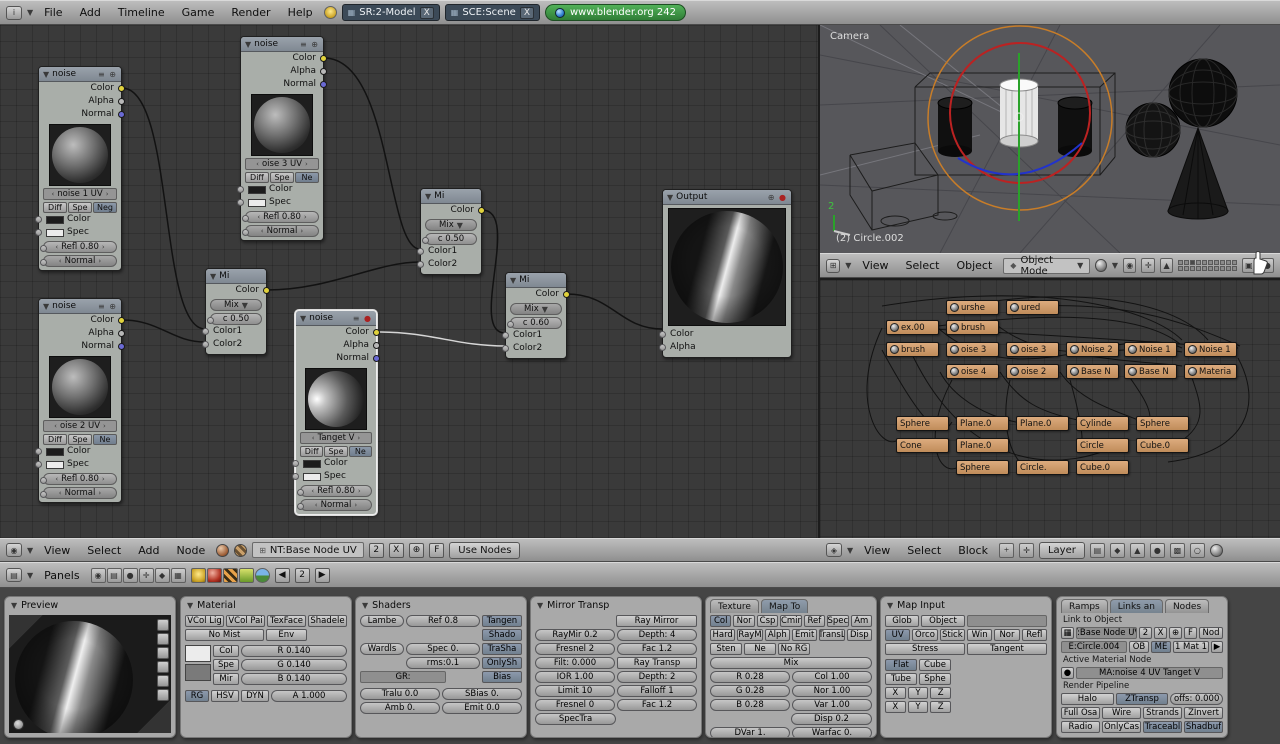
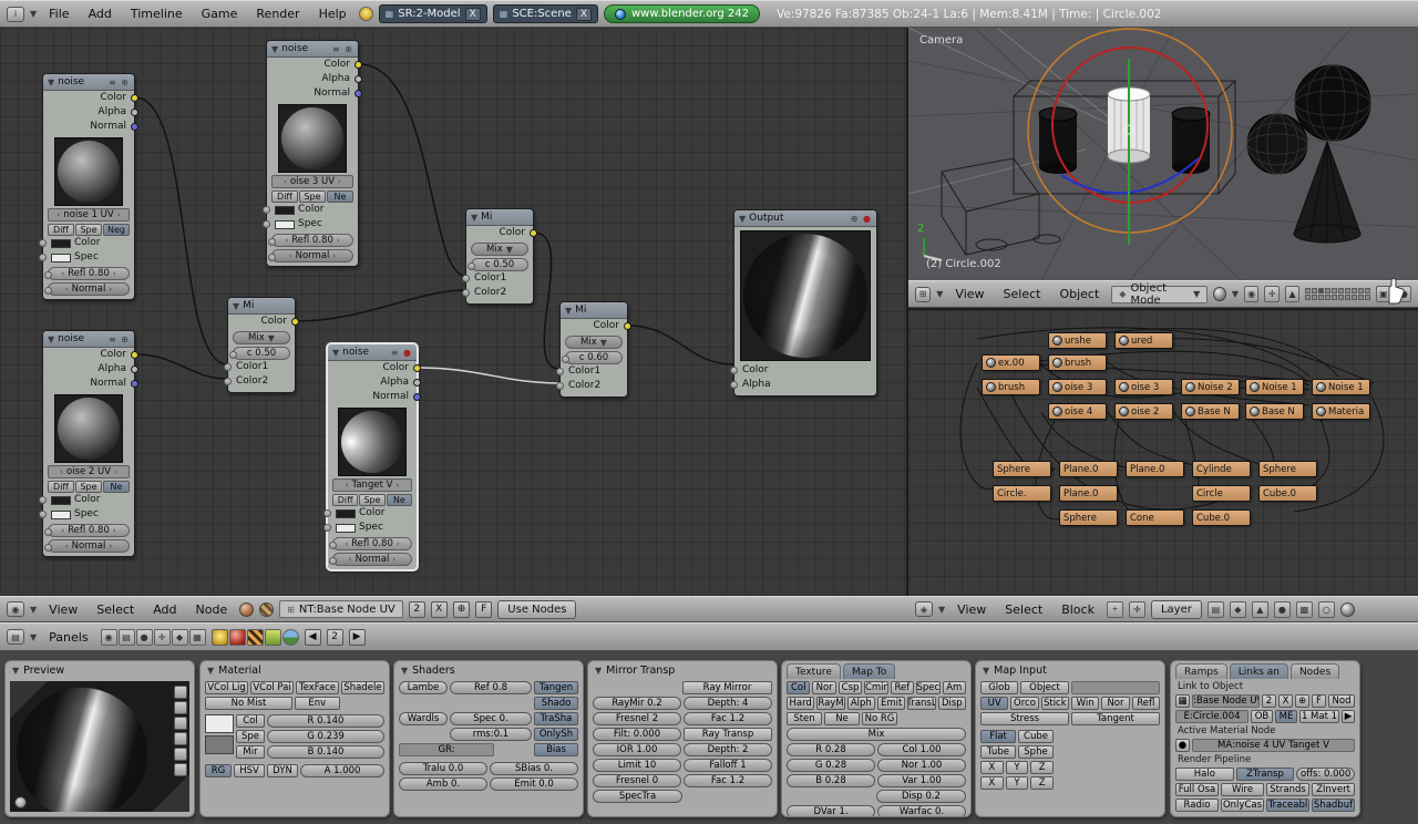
  i
  ▼
  File
  Add
  Timeline
  Game
  Render
  Help
  ▦
  SR:2-Model
  X
  ▦
  SCE:Scene
  X
  www.blender.org 242
+ Ve:97826 Fa:87385 Ob:24-1 La:6 | Mem:8.41M | Time: | Circle.002
  ▼
  noise
  ≡ ⊕
  Color
  Alpha
  Normal
  ‹
  noise 1 UV
  ›
  Diff
  Spe
  Neg
  Color
  Spec
  ‹
  Refl 0.80
  ›
  ‹
  Normal
  ›
  ▼
  noise
  ≡ ⊕
  Color
  Alpha
  Normal
  ‹
  oise 3 UV
  ›
  Diff
  Spe
  Ne
  Color
  Spec
  ‹
  Refl 0.80
  ›
  ‹
  Normal
  ›
  ▼
  noise
  ≡ ⊕
  Color
  Alpha
  Normal
  ‹
  oise 2 UV
  ›
  Diff
  Spe
  Ne
  Color
  Spec
  ‹
  Refl 0.80
  ›
  ‹
  Normal
  ›
  ▼
  noise
  ≡ ●
  Color
  Alpha
  Normal
  ‹
  Tanget V
  ›
  Diff
  Spe
  Ne
  Color
  Spec
  ‹
  Refl 0.80
  ›
  ‹
  Normal
  ›
  ▼
  Mi
  Color
  Mix
  ▼
  c 0.50
  Color1
  Color2
  ▼
  Mi
  Color
  Mix
  ▼
  c 0.50
  Color1
  Color2
  ▼
  Mi
  Color
  Mix
  ▼
  c 0.60
  Color1
  Color2
  ▼
  Output
  ⊕ ●
  Color
  Alpha
  ◉
  ▼
  View
  Select
  Add
  Node
  ⊞
  NT:Base Node UV
  2
  X
  ⊕
  F
  Use Nodes
  Camera
  2
  (2) Circle.002
  ⊞
  ▼
  View
  Select
  Object
  ◆
  Object Mode
  ▼
  ▼
  ◉
  ✛
  ▲
  ▣
  ●
  urshe
  ured
  ex.00
  brush
  brush
  oise 3
  oise 3
  Noise 2
  Noise 1
  Noise 1
  oise 4
  oise 2
  Base N
  Base N
  Materia
  Sphere
  Plane.0
  Plane.0
  Cylinde
  Sphere
- Cone
+ Circle.
  Plane.0
  Circle
  Cube.0
  Sphere
- Circle.
+ Cone
  Cube.0
  ◈
  ▼
  View
  Select
  Block
  ＋
  ✛
  Layer
  ▤
  ◆
  ▲
  ●
  ▩
  ○
  ▤
  ▼
  Panels
  ◉
  ▤
  ●
  ✛
  ◆
  ▦
  ◀
  2
  ▶
  ▼
  Preview
  ▼
  Material
  VCol Lig
  VCol Pai
  TexFace
  Shadele
  No Mist
  Env
  Col
  R 0.140
  Spe
- G 0.140
+ G 0.239
  Mir
  B 0.140
  RG
  HSV
  DYN
  A 1.000
  ▼
  Shaders
  Lambe
  Ref 0.8
  Tangen
  Shado
  Wardls
  Spec 0.
  TraSha
  rms:0.1
  OnlySh
  GR:
  Bias
  Tralu 0.0
  SBias 0.
  Amb 0.
  Emit 0.0
  ▼
  Mirror Transp
  Ray Mirror
  RayMir 0.2
  Depth: 4
  Fresnel 2
  Fac 1.2
  Filt: 0.000
  Ray Transp
  IOR 1.00
  Depth: 2
  Limit 10
  Falloff 1
  Fresnel 0
  Fac 1.2
  SpecTra
  Texture
  Map To
  Col
  Nor
  Csp
  Cmir
  Ref
  Spec
  Am
  Hard
  RayM
  Alph
  Emit
  TransL
  Disp
  Sten
  Ne
  No RG
  Mix
  R 0.28
  Col 1.00
  G 0.28
  Nor 1.00
  B 0.28
  Var 1.00
  Disp 0.2
  DVar 1.
  Warfac 0.
  ▼
  Map Input
  Glob
  Object
  UV
  Orco
  Stick
  Win
  Nor
  Refl
  Stress
  Tangent
  Flat
  Cube
  Tube
  Sphe
  X
  Y
  Z
  X
  Y
  Z
  Ramps
  Links an
  Nodes
  Link to Object
  ▦
  :Base Node U
  2
  X
  ⊕
  F
  Nod
  E:Circle.004
  OB
  ME
  1 Mat 1
  ▶
  Active Material Node
  ●
  MA:noise 4 UV Tanget V
  Render Pipeline
  Halo
  ZTransp
  offs: 0.000
  Full Osa
  Wire
  Strands
  ZInvert
  Radio
  OnlyCas
  Traceabl
  Shadbuf
